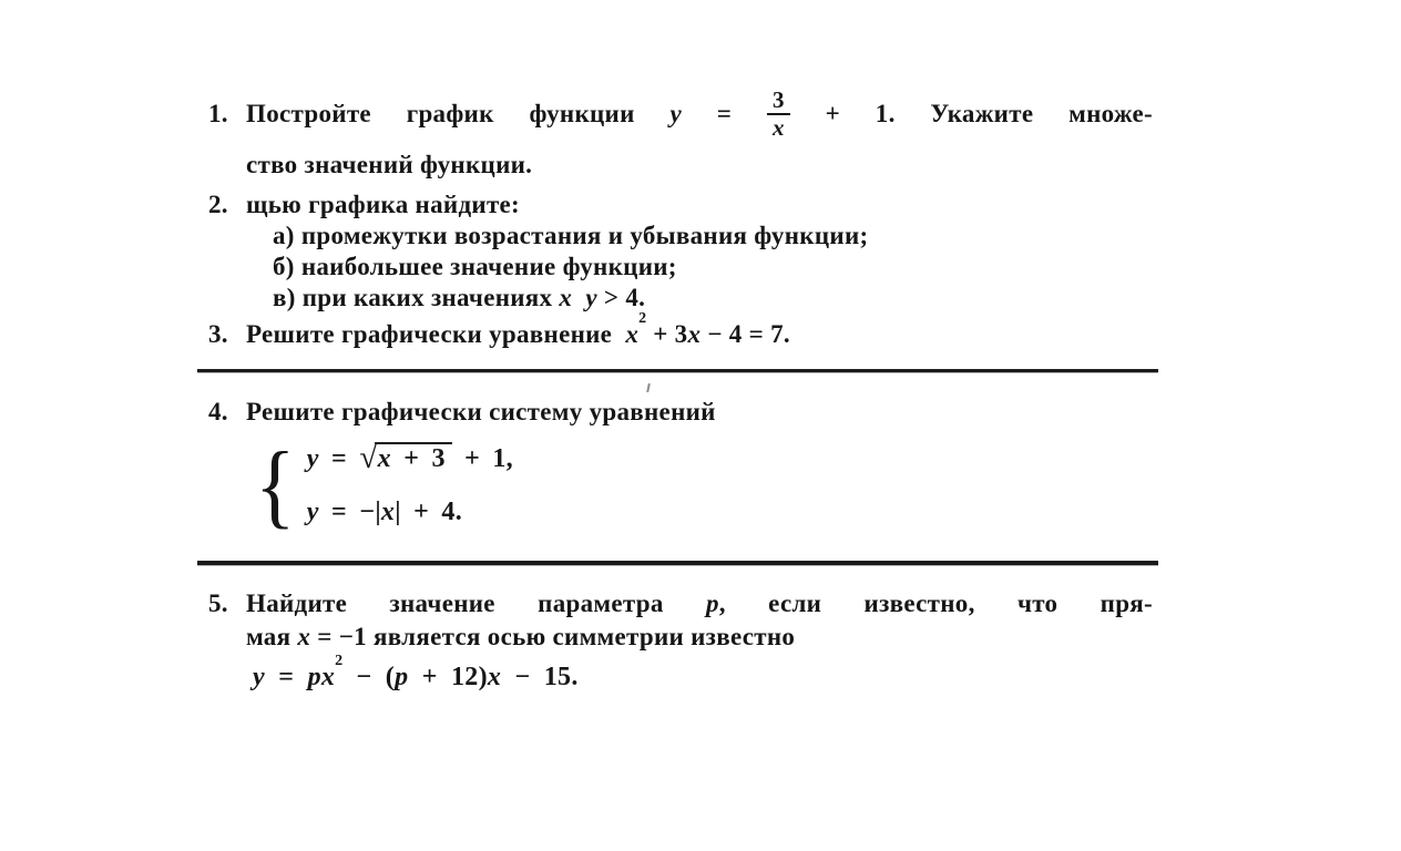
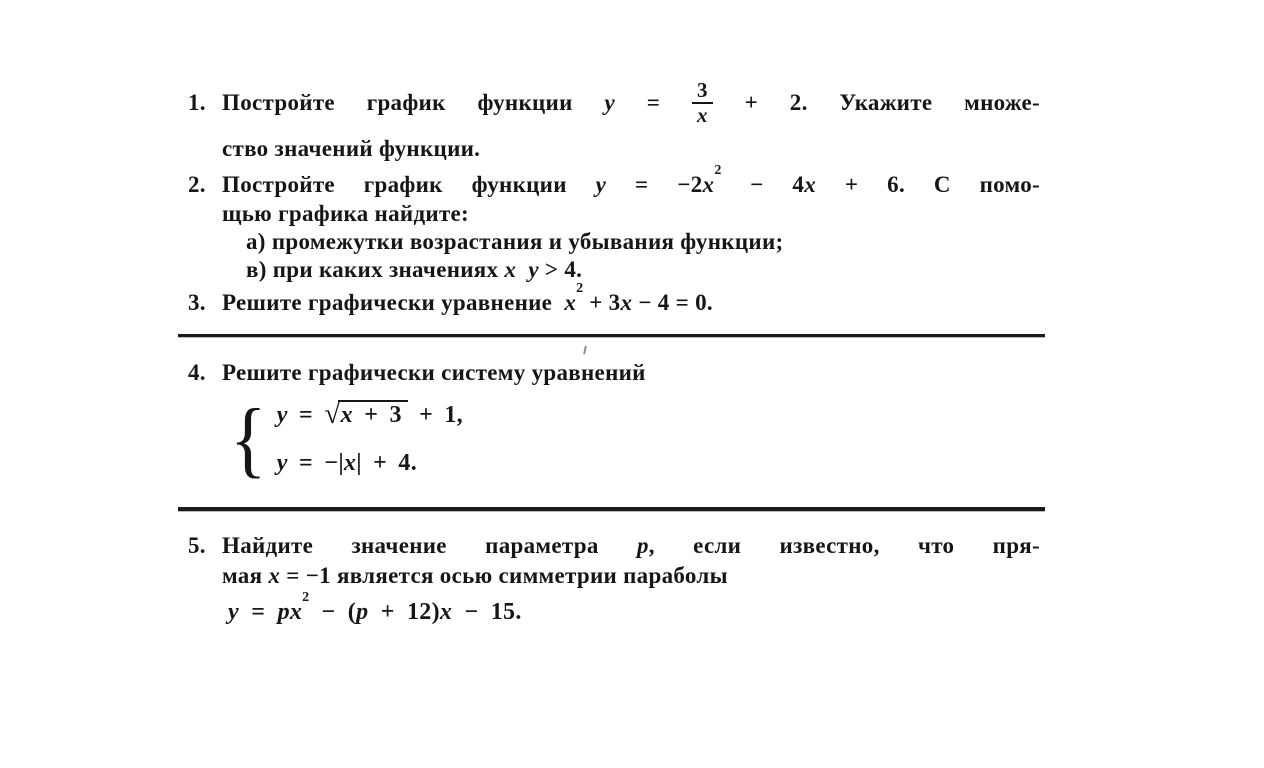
  1.
  Постройте график функции y =
  3
  x
- + 1. Укажите множе-
+ + 2. Укажите множе-
  ство значений функции.
  2.
+ Постройте график функции y = −2x2 − 4x + 6. С помо-
  щью графика найдите:
  а) промежутки возрастания и убывания функции;
- б) наибольшее значение функции;
  в) при каких значениях x y > 4.
  3.
- Решите графически уравнение x2 + 3x − 4 = 7.
+ Решите графически уравнение x2 + 3x − 4 = 0.
  4.
  Решите графически систему уравнений
  {
  y = √x + 3 + 1,
  y = −|x| + 4.
  5.
  Найдите значение параметра p, если известно, что пря-
- мая x = −1 является осью симметрии известно
+ мая x = −1 является осью симметрии параболы
  y = px2 − (p + 12)x − 15.
